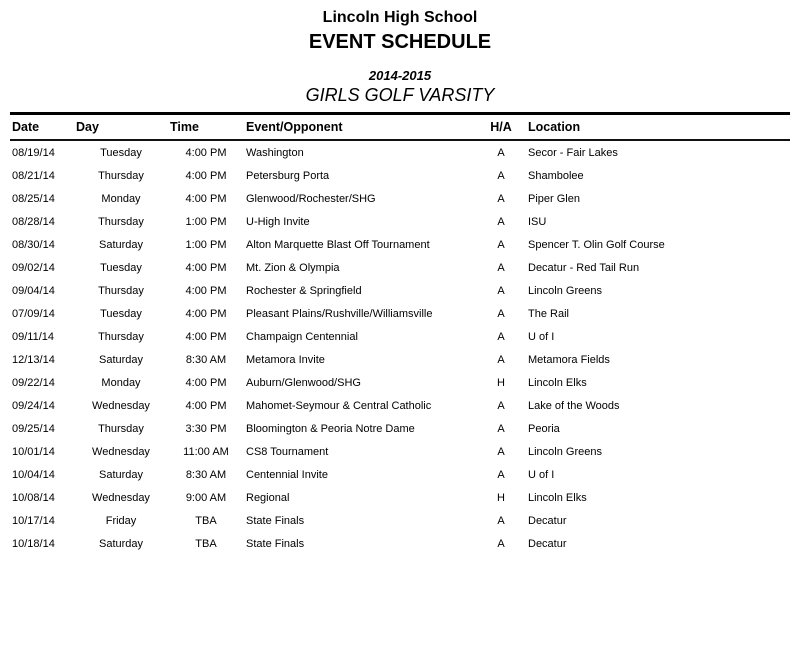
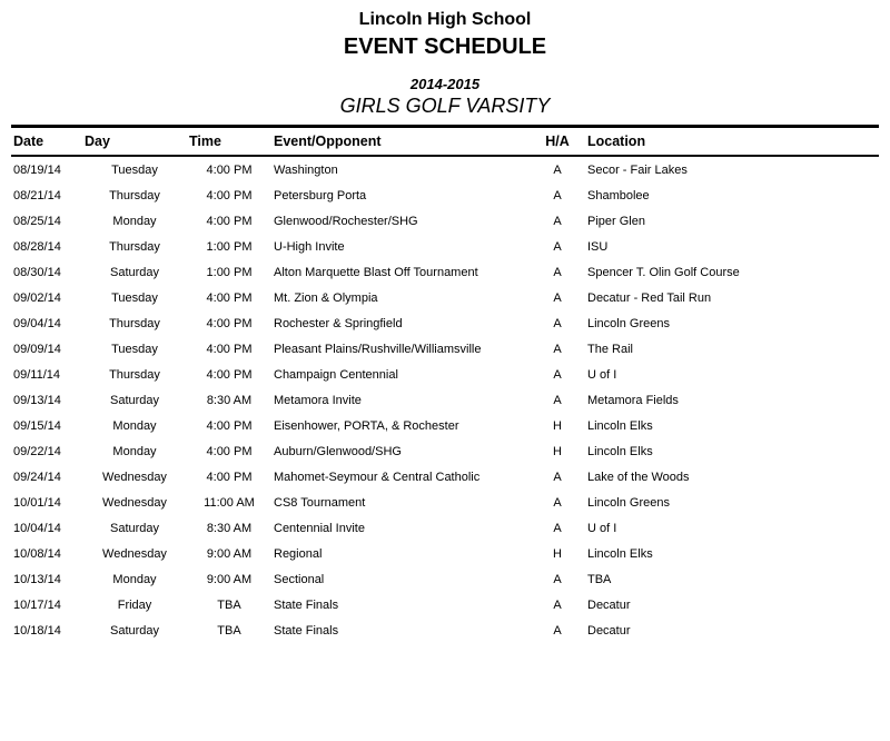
  Lincoln High School
  EVENT SCHEDULE
  2014-2015
  GIRLS GOLF VARSITY
  Date	Day	Time	Event/Opponent	H/A	Location
  08/19/14	Tuesday	4:00 PM	Washington	A	Secor - Fair Lakes
  08/21/14	Thursday	4:00 PM	Petersburg Porta	A	Shambolee
  08/25/14	Monday	4:00 PM	Glenwood/Rochester/SHG	A	Piper Glen
  08/28/14	Thursday	1:00 PM	U-High Invite	A	ISU
  08/30/14	Saturday	1:00 PM	Alton Marquette Blast Off Tournament	A	Spencer T. Olin Golf Course
  09/02/14	Tuesday	4:00 PM	Mt. Zion & Olympia	A	Decatur - Red Tail Run
  09/04/14	Thursday	4:00 PM	Rochester & Springfield	A	Lincoln Greens
- 07/09/14	Tuesday	4:00 PM	Pleasant Plains/Rushville/Williamsville	A	The Rail
+ 09/09/14	Tuesday	4:00 PM	Pleasant Plains/Rushville/Williamsville	A	The Rail
  09/11/14	Thursday	4:00 PM	Champaign Centennial	A	U of I
- 12/13/14	Saturday	8:30 AM	Metamora Invite	A	Metamora Fields
+ 09/13/14	Saturday	8:30 AM	Metamora Invite	A	Metamora Fields
+ 09/15/14	Monday	4:00 PM	Eisenhower, PORTA, & Rochester	H	Lincoln Elks
  09/22/14	Monday	4:00 PM	Auburn/Glenwood/SHG	H	Lincoln Elks
  09/24/14	Wednesday	4:00 PM	Mahomet-Seymour & Central Catholic	A	Lake of the Woods
- 09/25/14	Thursday	3:30 PM	Bloomington & Peoria Notre Dame	A	Peoria
  10/01/14	Wednesday	11:00 AM	CS8 Tournament	A	Lincoln Greens
  10/04/14	Saturday	8:30 AM	Centennial Invite	A	U of I
  10/08/14	Wednesday	9:00 AM	Regional	H	Lincoln Elks
+ 10/13/14	Monday	9:00 AM	Sectional	A	TBA
  10/17/14	Friday	TBA	State Finals	A	Decatur
  10/18/14	Saturday	TBA	State Finals	A	Decatur
